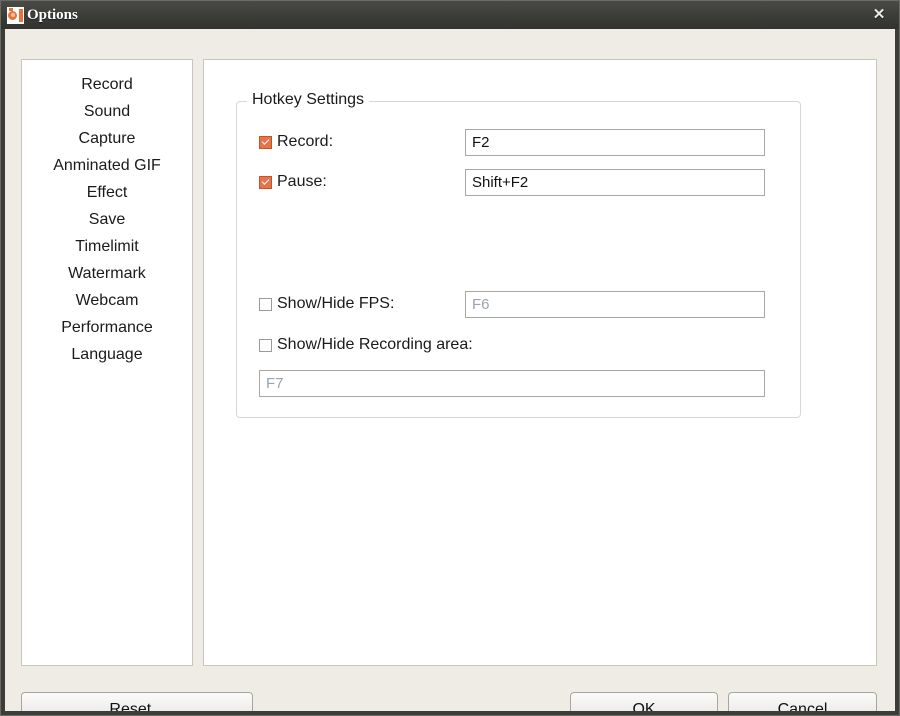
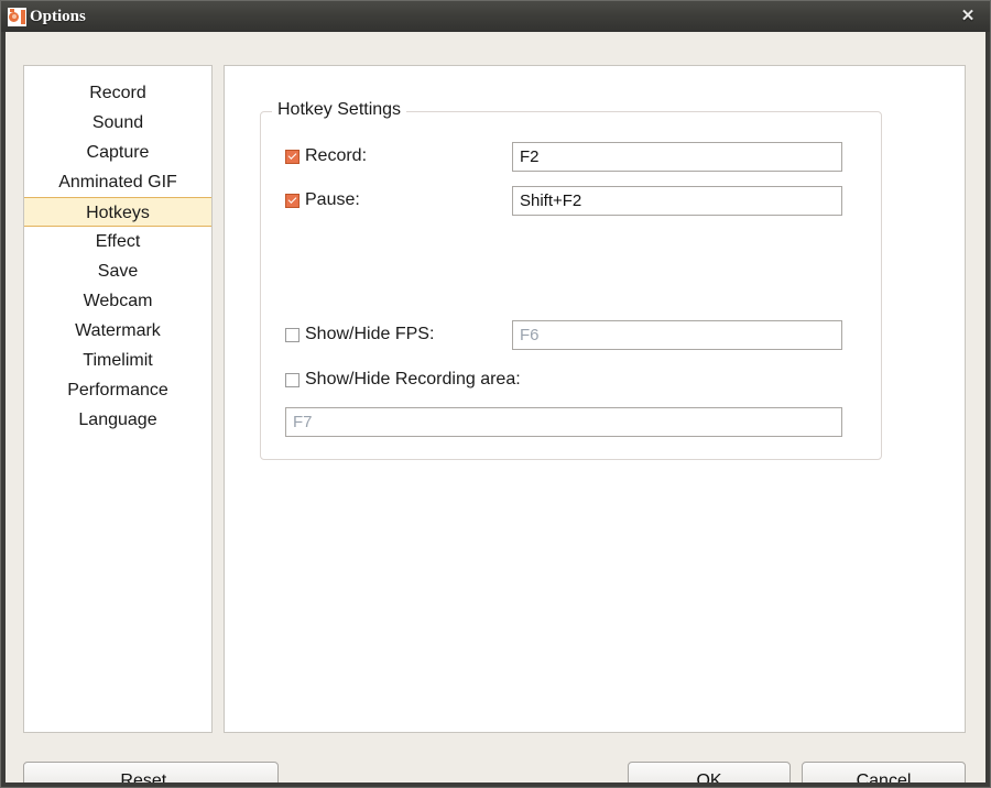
  Options
  ✕
  Record
  Sound
  Capture
  Anminated GIF
+ Hotkeys
  Effect
  Save
- Timelimit
+ Webcam
  Watermark
- Webcam
+ Timelimit
  Performance
  Language
  Hotkey Settings
  Record:
  F2
  Pause:
  Shift+F2
  Show/Hide FPS:
  F6
  Show/Hide Recording area:
  F7
  R
  eset...
  O
  K
  C
  ancel
